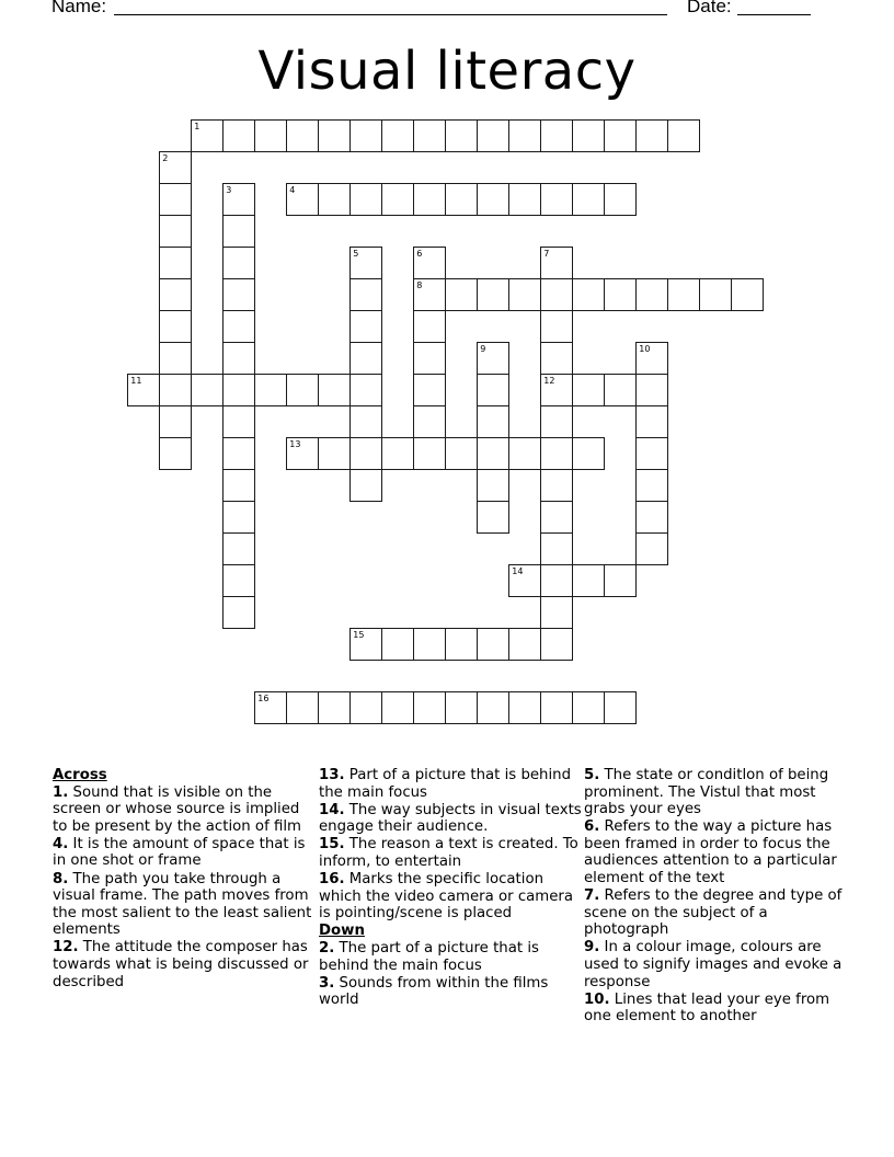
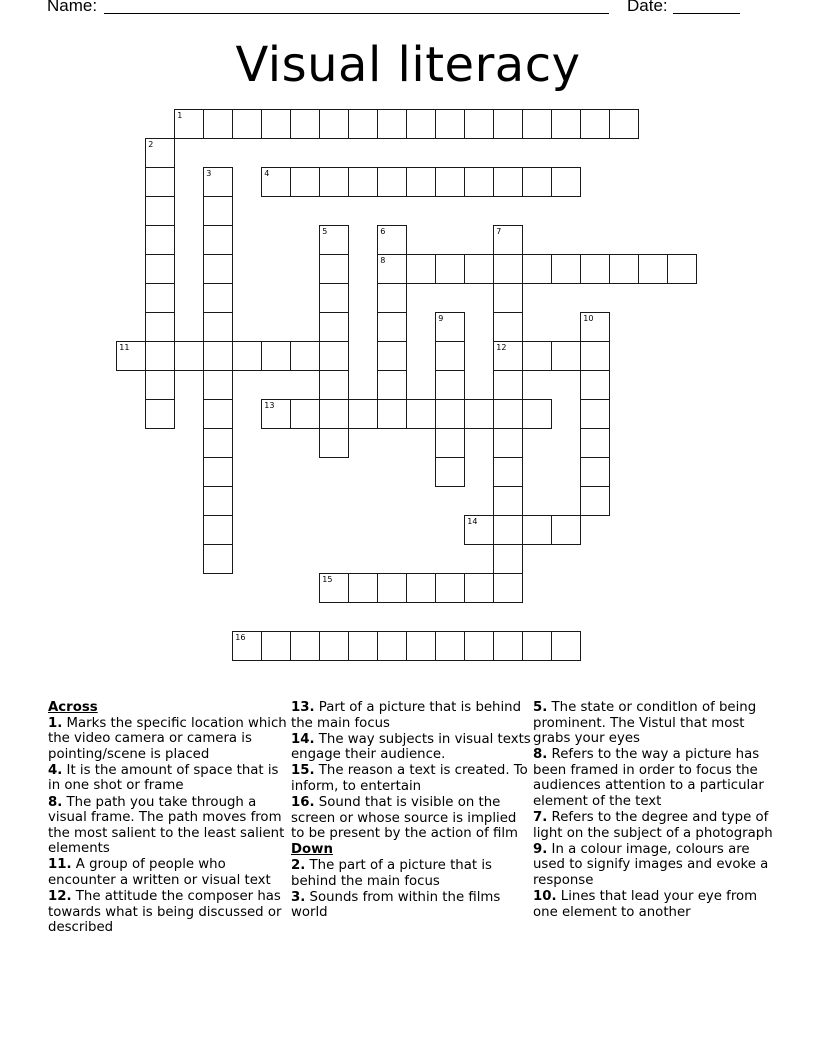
  Name:
  Date:
  Visual literacy
  1
  2
  3
  4
  5
  6
  8
  7
  12
  9
  10
  11
  13
  14
  15
  16
  Across
- 1. Sound that is visible on the screen or whose source is implied to be present by the action of film
+ 1. Marks the specific location which the video camera or camera is pointing/scene is placed
  4. It is the amount of space that is in one shot or frame
  8. The path you take through a visual frame. The path moves from the most salient to the least salient elements
+ 11. A group of people who encounter a written or visual text
  12. The attitude the composer has towards what is being discussed or described
  13. Part of a picture that is behind the main focus
  14. The way subjects in visual texts engage their audience.
  15. The reason a text is created. To inform, to entertain
- 16. Marks the specific location which the video camera or camera is pointing/scene is placed
+ 16. Sound that is visible on the screen or whose source is implied to be present by the action of film
  Down
  2. The part of a picture that is behind the main focus
  3. Sounds from within the films world
  5. The state or conditlon of being prominent. The Vistul that most grabs your eyes
- 6. Refers to the way a picture has been framed in order to focus the audiences attention to a particular element of the text
+ 8. Refers to the way a picture has been framed in order to focus the audiences attention to a particular element of the text
- 7. Refers to the degree and type of scene on the subject of a photograph
+ 7. Refers to the degree and type of light on the subject of a photograph
  9. In a colour image, colours are used to signify images and evoke a response
  10. Lines that lead your eye from one element to another
